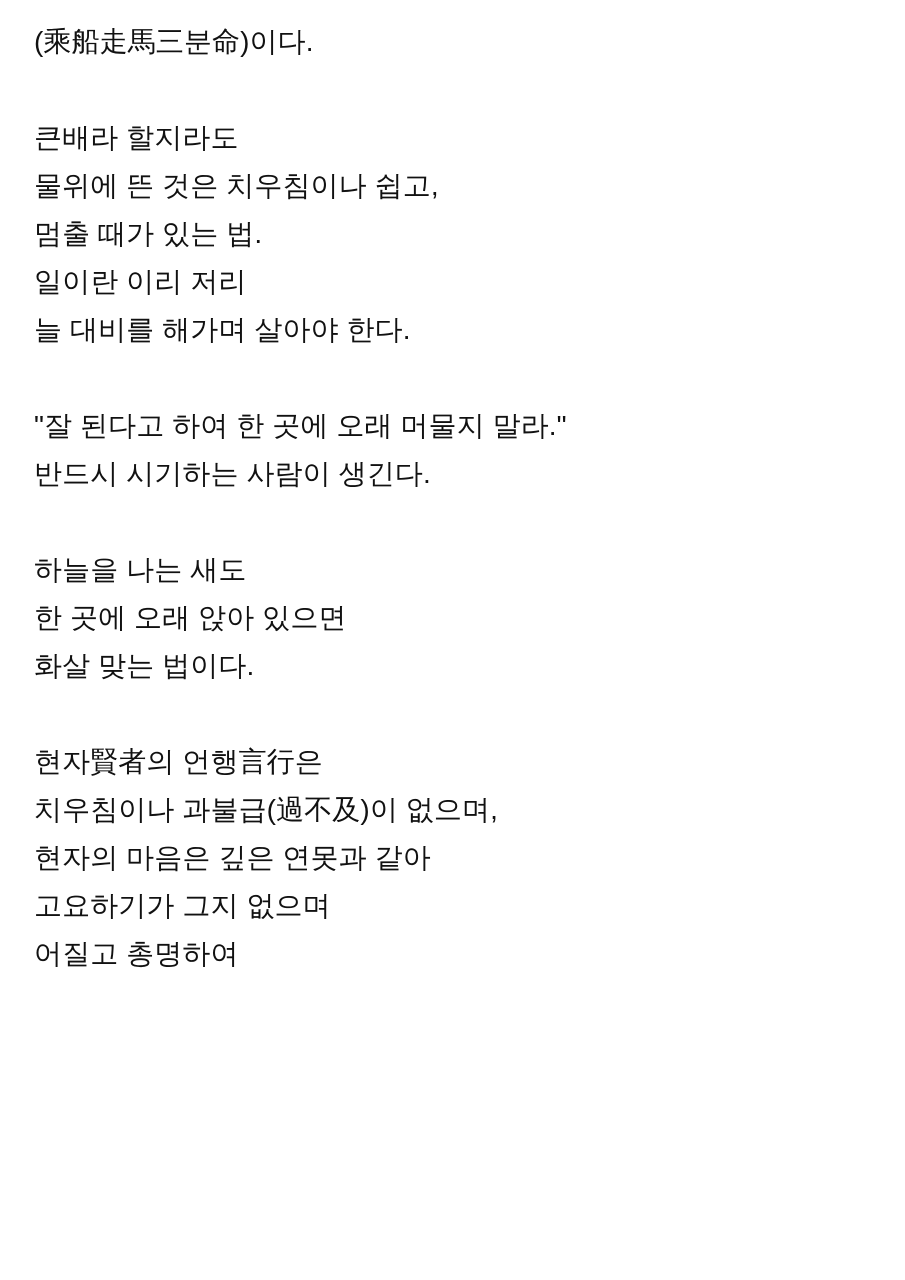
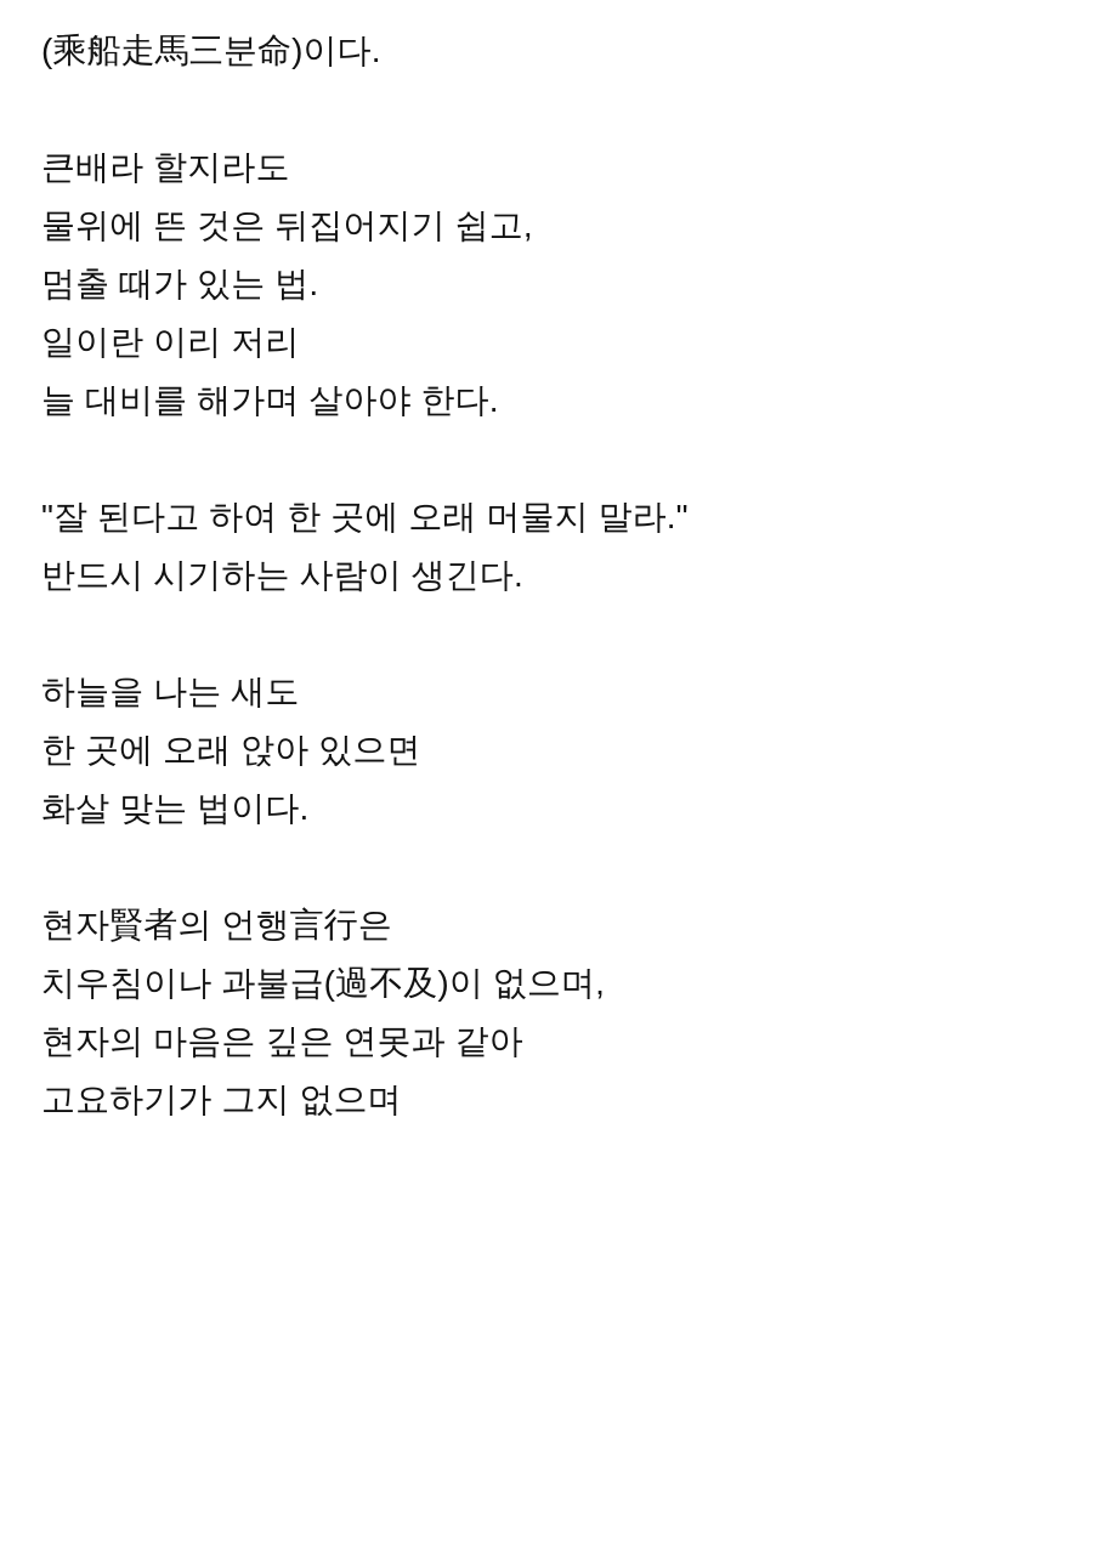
  (乘船走馬三분命)이다.
  큰배라 할지라도
- 물위에 뜬 것은 치우침이나 쉽고,
+ 물위에 뜬 것은 뒤집어지기 쉽고,
  멈출 때가 있는 법.
  일이란 이리 저리
  늘 대비를 해가며 살아야 한다.
  "잘 된다고 하여 한 곳에 오래 머물지 말라."
  반드시 시기하는 사람이 생긴다.
  하늘을 나는 새도
  한 곳에 오래 앉아 있으면
  화살 맞는 법이다.
  현자賢者의 언행言行은
  치우침이나 과불급(過不及)이 없으며,
  현자의 마음은 깊은 연못과 같아
  고요하기가 그지 없으며
- 어질고 총명하여
